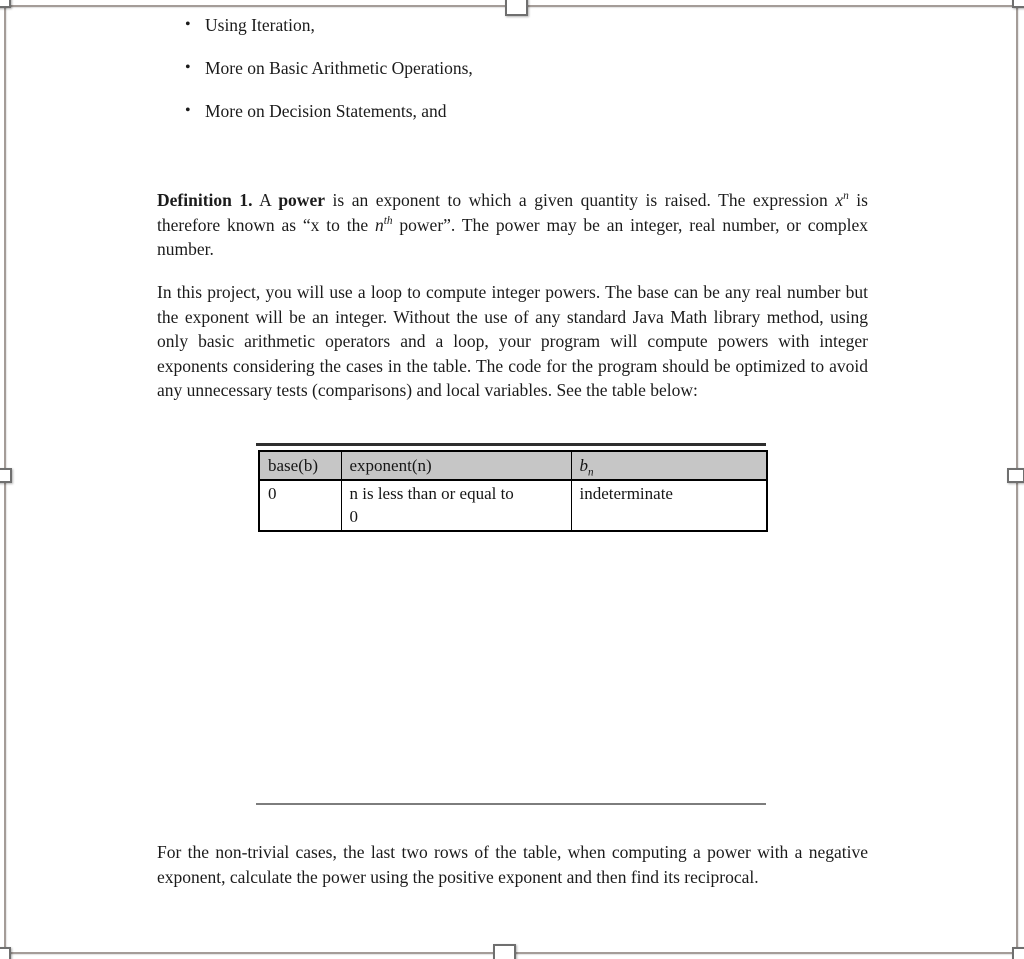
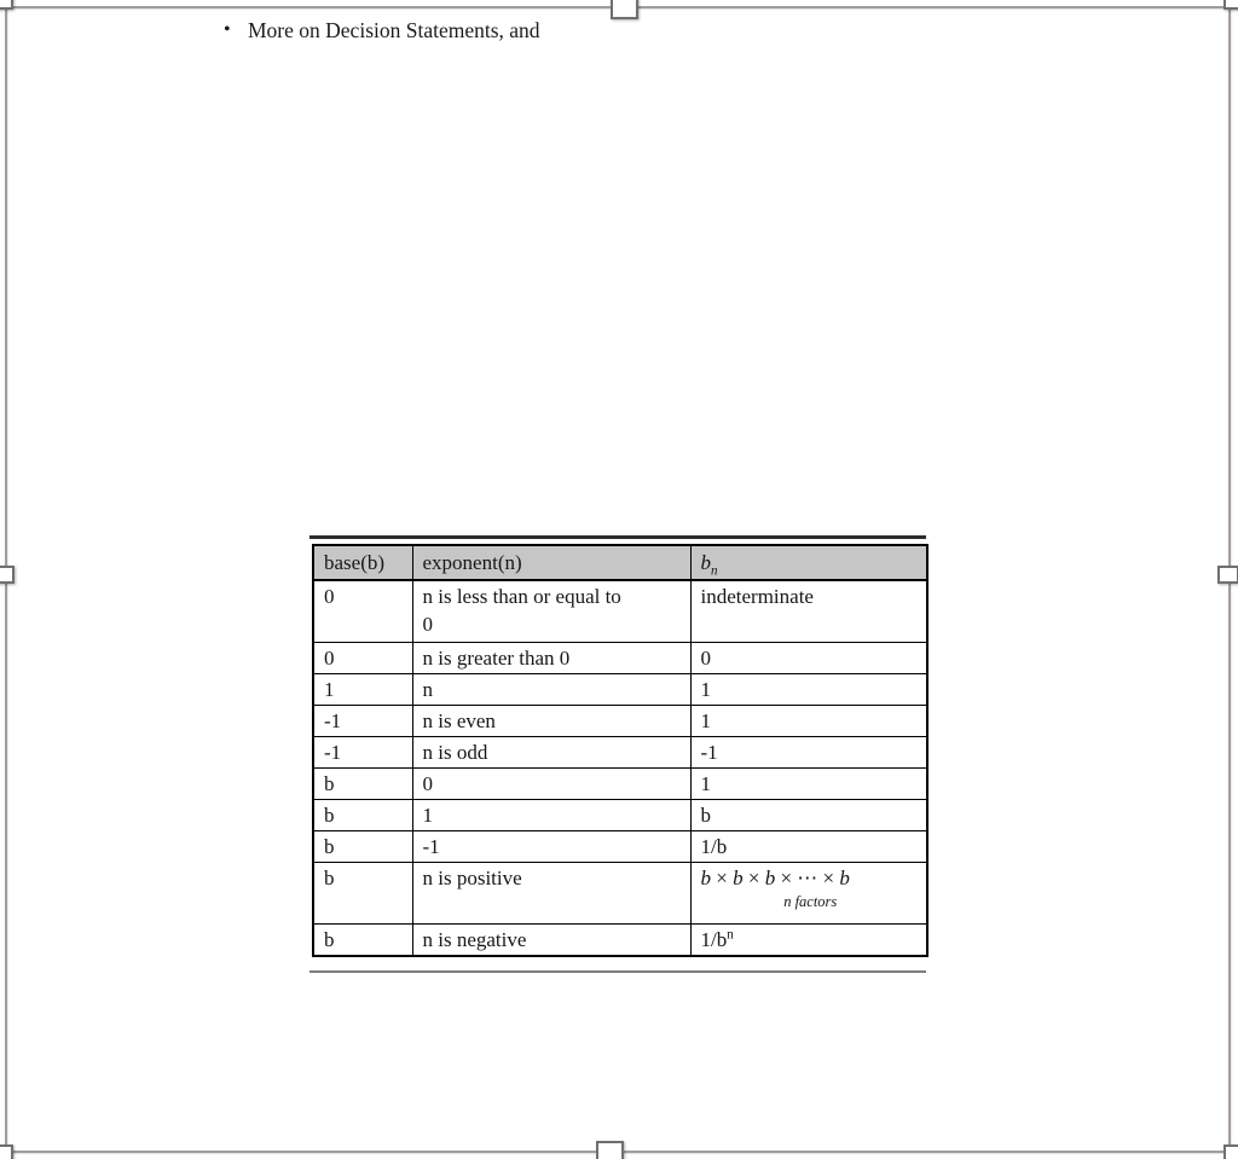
- Using Iteration,
- More on Basic Arithmetic Operations,
  More on Decision Statements, and
- Definition 1. A power is an exponent to which a given quantity is raised. The expression xn is therefore known as “x to the nth power”. The power may be an integer, real number, or complex number.
- In this project, you will use a loop to compute integer powers. The base can be any real number but the exponent will be an integer. Without the use of any standard Java Math library method, using only basic arithmetic operators and a loop, your program will compute powers with integer exponents considering the cases in the table. The code for the program should be optimized to avoid any unnecessary tests (comparisons) and local variables. See the table below:
- For the non-trivial cases, the last two rows of the table, when computing a power with a negative exponent, calculate the power using the positive exponent and then find its reciprocal.
  base(b)	exponent(n)	bn
  0	n is less than or equal to 0	indeterminate
+ 0	n is greater than 0	0
+ 1	n	1
+ -1	n is even	1
+ -1	n is odd	-1
+ b	0	1
+ b	1	b
+ b	-1	1/b
+ b	n is positive	b × b × b × ⋯ × bn factors
+ b	n is negative	1/bn
